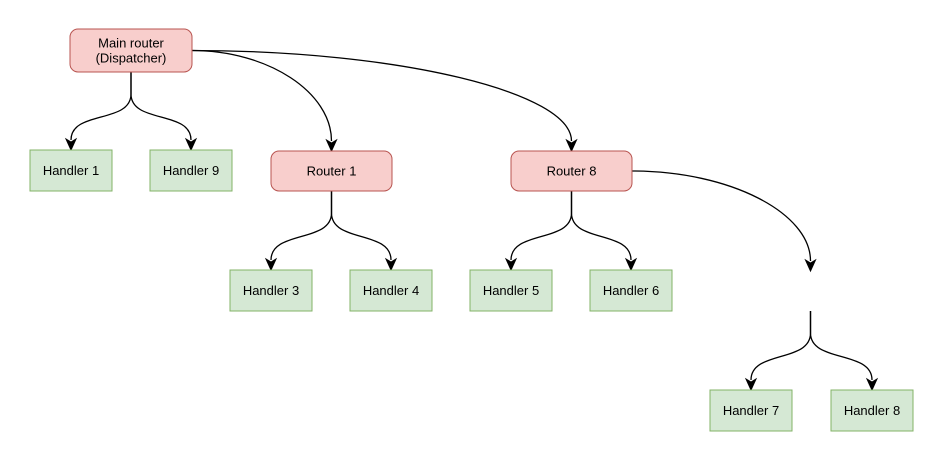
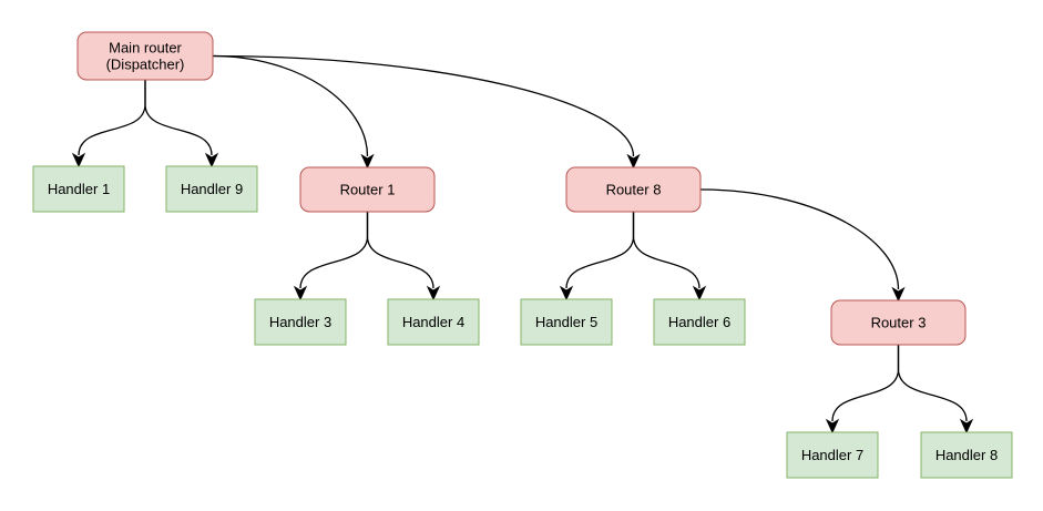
  Main router (Dispatcher)
  Handler 1
  Handler 9
  Router 1
  Router 8
  Handler 3
  Handler 4
  Handler 5
  Handler 6
+ Router 3
  Handler 7
  Handler 8
